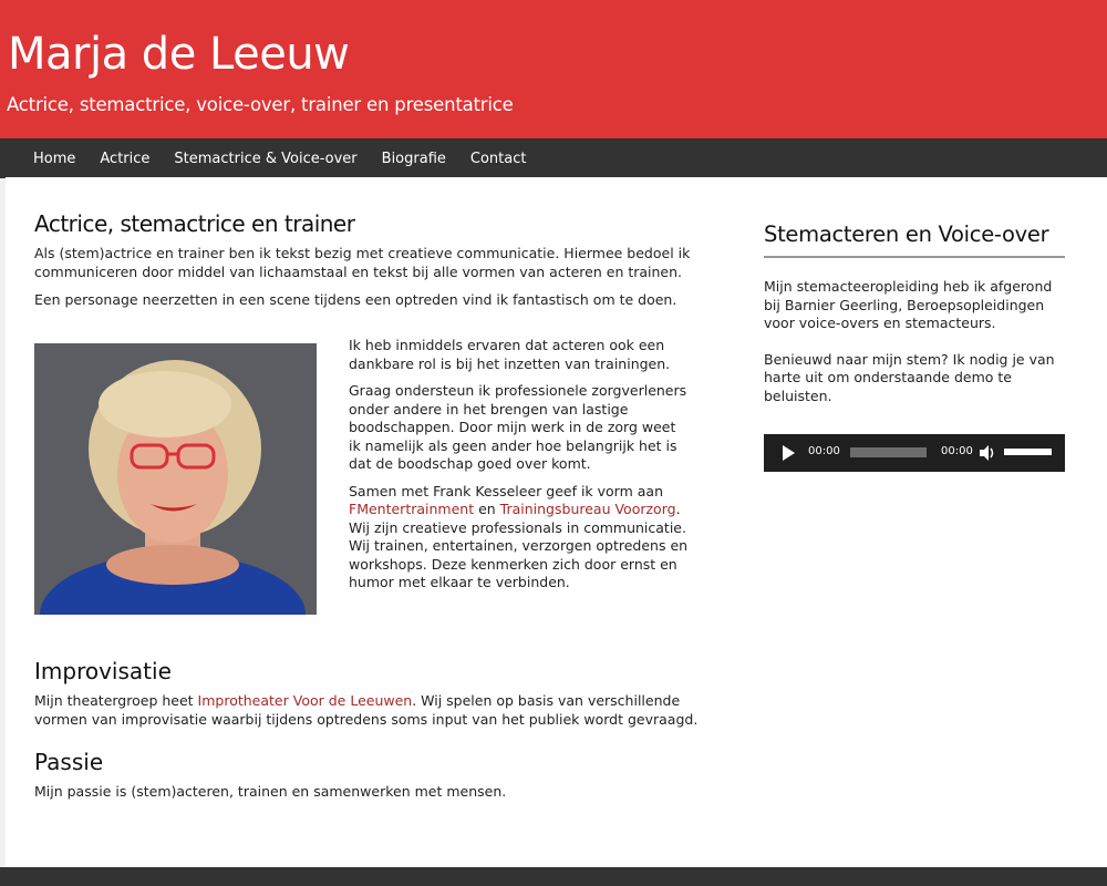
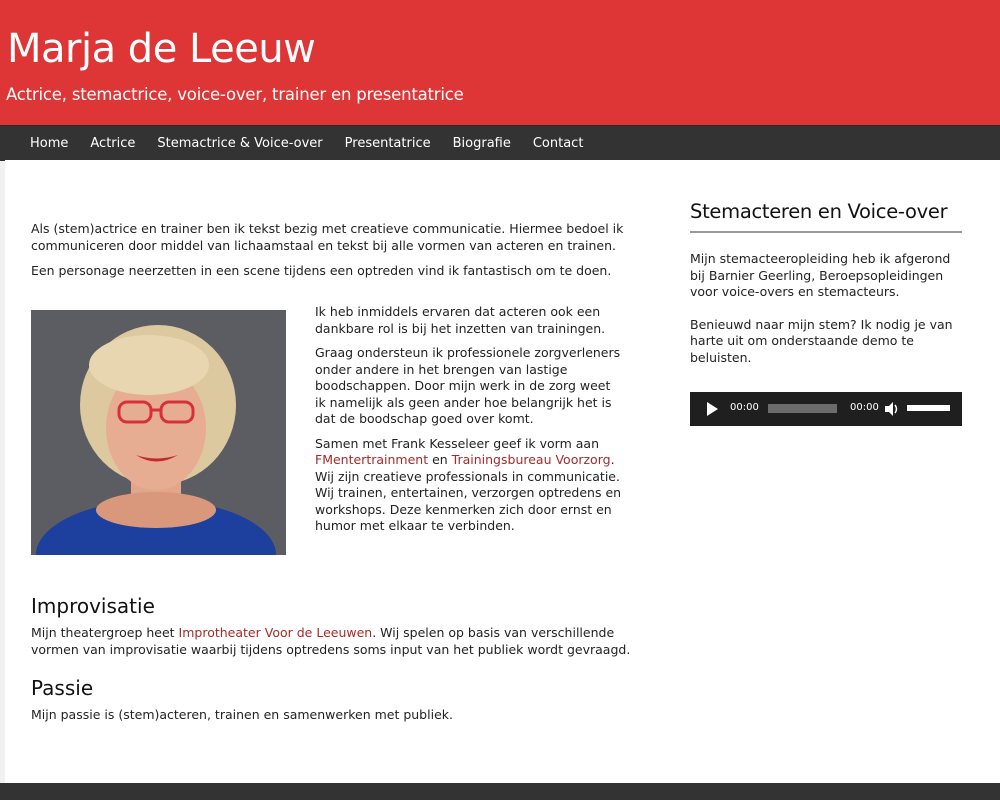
  Marja de Leeuw
  Actrice, stemactrice, voice-over, trainer en presentatrice
  Home
  Actrice
  Stemactrice & Voice-over
+ Presentatrice
  Biografie
  Contact
- Actrice, stemactrice en trainer
  Als (stem)actrice en trainer ben ik tekst bezig met creatieve communicatie. Hiermee bedoel ik communiceren door middel van lichaamstaal en tekst bij alle vormen van acteren en trainen.
  Een personage neerzetten in een scene tijdens een optreden vind ik fantastisch om te doen.
  Ik heb inmiddels ervaren dat acteren ook een dankbare rol is bij het inzetten van trainingen.
  Graag ondersteun ik professionele zorgverleners onder andere in het brengen van lastige boodschappen. Door mijn werk in de zorg weet ik namelijk als geen ander hoe belangrijk het is dat de boodschap goed over komt.
  Samen met Frank Kesseleer geef ik vorm aan FMentertrainment en Trainingsbureau Voorzorg. Wij zijn creatieve professionals in communicatie. Wij trainen, entertainen, verzorgen optredens en workshops. Deze kenmerken zich door ernst en humor met elkaar te verbinden.
  Improvisatie
  Mijn theatergroep heet Improtheater Voor de Leeuwen. Wij spelen op basis van verschillende vormen van improvisatie waarbij tijdens optredens soms input van het publiek wordt gevraagd.
  Passie
- Mijn passie is (stem)acteren, trainen en samenwerken met mensen.
+ Mijn passie is (stem)acteren, trainen en samenwerken met publiek.
  Stemacteren en Voice-over
  Mijn stemacteeropleiding heb ik afgerond bij Barnier Geerling, Beroepsopleidingen voor voice-overs en stemacteurs.
  Benieuwd naar mijn stem? Ik nodig je van harte uit om onderstaande demo te beluisten.
  00:00
  00:00
